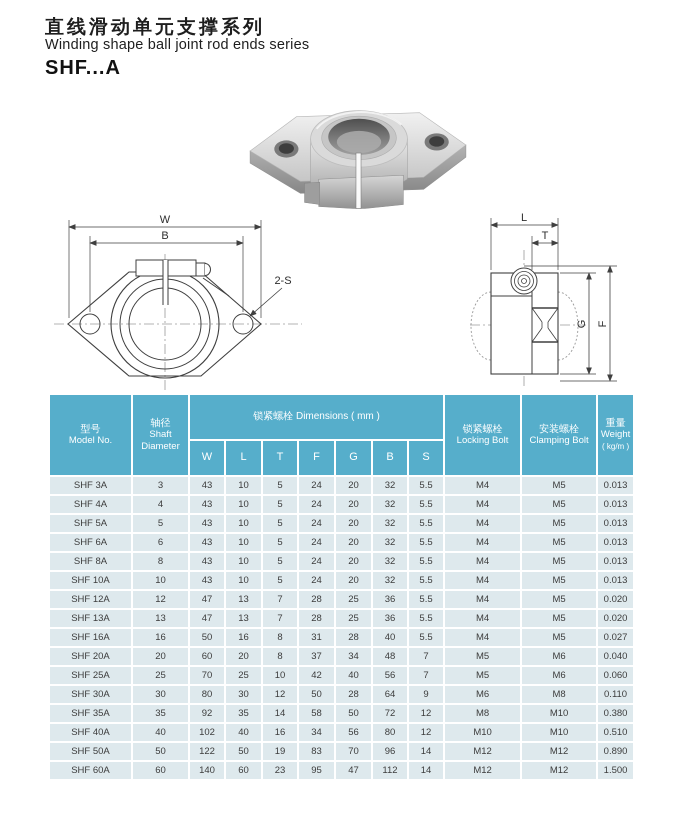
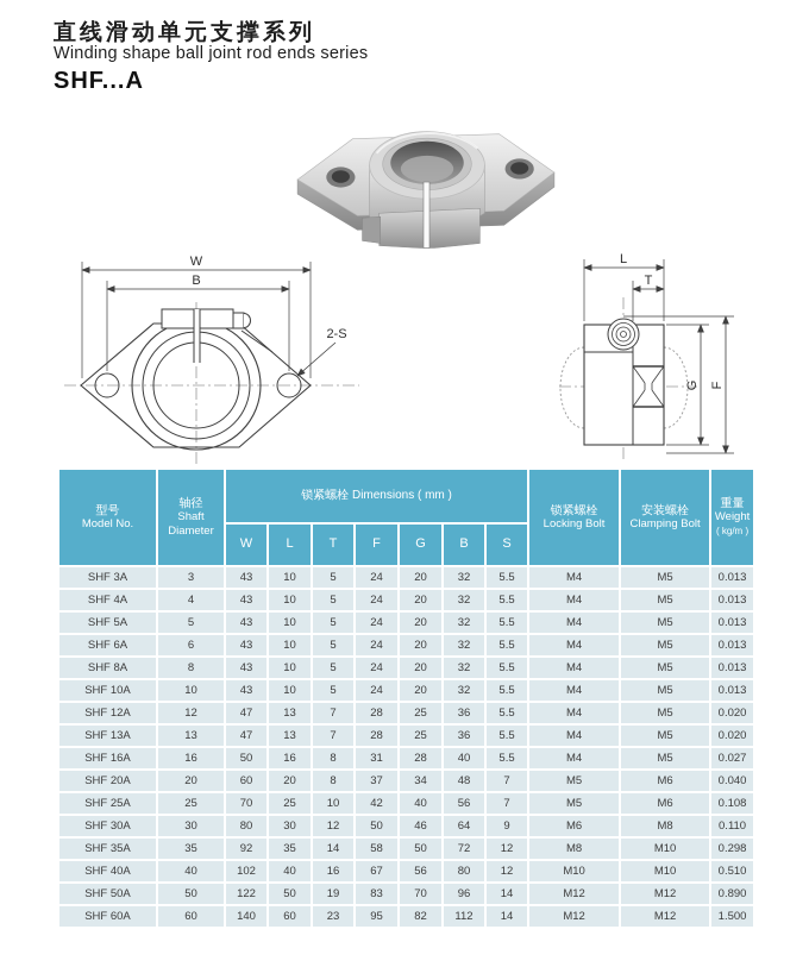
  直线滑动单元支撑系列
  Winding shape ball joint rod ends series
  SHF...A
  W
  B
  2-S
  L
  T
  型号 Model No.	轴径 Shaft Diameter	锁紧螺栓 Dimensions ( mm )	锁紧螺栓 Locking Bolt	安装螺栓 Clamping Bolt	重量 Weight ( kg/m )
  W	L	T	F	G	B	S
  SHF 3A	3	43	10	5	24	20	32	5.5	M4	M5	0.013
  SHF 4A	4	43	10	5	24	20	32	5.5	M4	M5	0.013
  SHF 5A	5	43	10	5	24	20	32	5.5	M4	M5	0.013
  SHF 6A	6	43	10	5	24	20	32	5.5	M4	M5	0.013
  SHF 8A	8	43	10	5	24	20	32	5.5	M4	M5	0.013
  SHF 10A	10	43	10	5	24	20	32	5.5	M4	M5	0.013
  SHF 12A	12	47	13	7	28	25	36	5.5	M4	M5	0.020
  SHF 13A	13	47	13	7	28	25	36	5.5	M4	M5	0.020
  SHF 16A	16	50	16	8	31	28	40	5.5	M4	M5	0.027
  SHF 20A	20	60	20	8	37	34	48	7	M5	M6	0.040
- SHF 25A	25	70	25	10	42	40	56	7	M5	M6	0.060
+ SHF 25A	25	70	25	10	42	40	56	7	M5	M6	0.108
- SHF 30A	30	80	30	12	50	28	64	9	M6	M8	0.110
+ SHF 30A	30	80	30	12	50	46	64	9	M6	M8	0.110
- SHF 35A	35	92	35	14	58	50	72	12	M8	M10	0.380
+ SHF 35A	35	92	35	14	58	50	72	12	M8	M10	0.298
- SHF 40A	40	102	40	16	34	56	80	12	M10	M10	0.510
+ SHF 40A	40	102	40	16	67	56	80	12	M10	M10	0.510
  SHF 50A	50	122	50	19	83	70	96	14	M12	M12	0.890
- SHF 60A	60	140	60	23	95	47	112	14	M12	M12	1.500
+ SHF 60A	60	140	60	23	95	82	112	14	M12	M12	1.500
